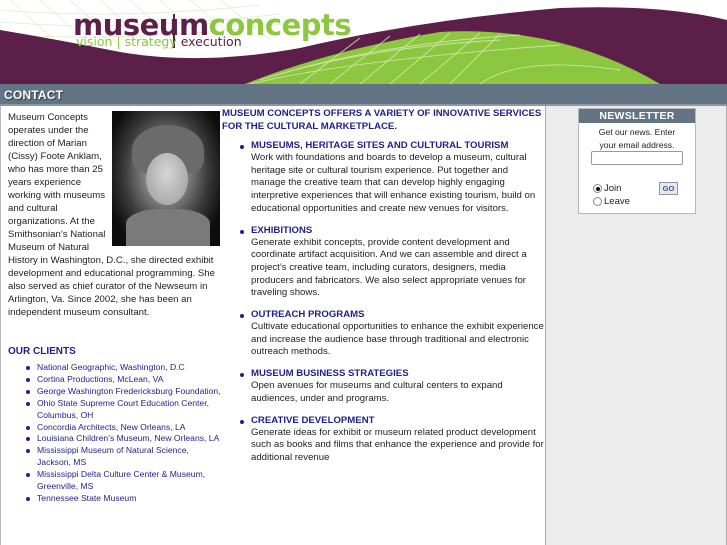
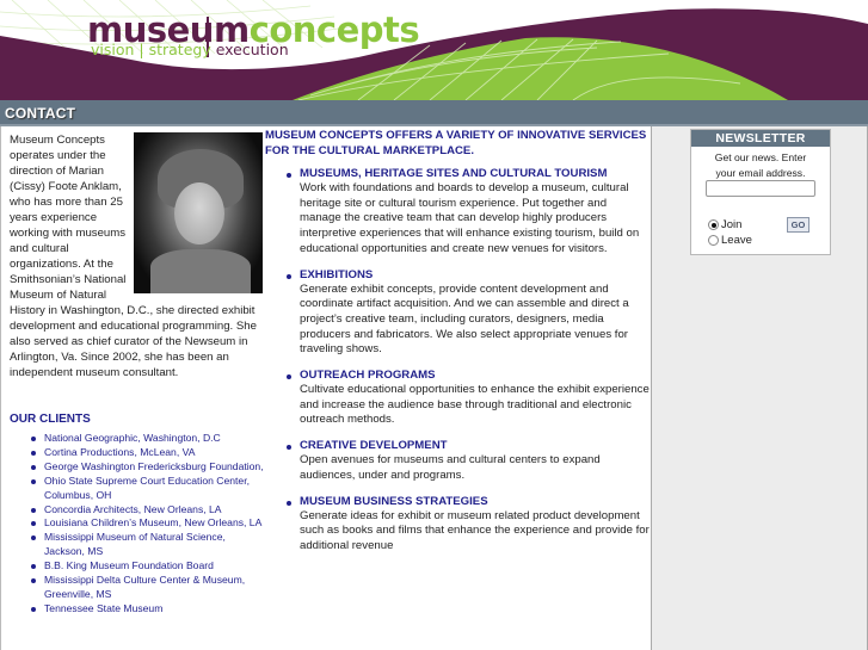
  museumconcepts
  vision | strategy execution
  CONTACT
  Museum Concepts operates under the direction of Marian (Cissy) Foote Anklam, who has more than 25 years experience working with museums and cultural organizations. At the Smithsonian’s National Museum of Natural History in Washington, D.C., she directed exhibit development and educational programming. She also served as chief curator of the Newseum in Arlington, Va. Since 2002, she has been an independent museum consultant.
  OUR CLIENTS
  National Geographic, Washington, D.C
  Cortina Productions, McLean, VA
  George Washington Fredericksburg Foundation,
  Ohio State Supreme Court Education Center, Columbus, OH
  Concordia Architects, New Orleans, LA
  Louisiana Children’s Museum, New Orleans, LA
  Mississippi Museum of Natural Science, Jackson, MS
+ B.B. King Museum Foundation Board
  Mississippi Delta Culture Center & Museum, Greenville, MS
  Tennessee State Museum
  MUSEUM CONCEPTS OFFERS A VARIETY OF INNOVATIVE SERVICES FOR THE CULTURAL MARKETPLACE.
  MUSEUMS, HERITAGE SITES AND CULTURAL TOURISM
- Work with foundations and boards to develop a museum, cultural heritage site or cultural tourism experience. Put together and manage the creative team that can develop highly engaging interpretive experiences that will enhance existing tourism, build on educational opportunities and create new venues for visitors.
+ Work with foundations and boards to develop a museum, cultural heritage site or cultural tourism experience. Put together and manage the creative team that can develop highly producers interpretive experiences that will enhance existing tourism, build on educational opportunities and create new venues for visitors.
  EXHIBITIONS
  Generate exhibit concepts, provide content development and coordinate artifact acquisition. And we can assemble and direct a project’s creative team, including curators, designers, media producers and fabricators. We also select appropriate venues for traveling shows.
  OUTREACH PROGRAMS
  Cultivate educational opportunities to enhance the exhibit experience and increase the audience base through traditional and electronic outreach methods.
- MUSEUM BUSINESS STRATEGIES
+ CREATIVE DEVELOPMENT
  Open avenues for museums and cultural centers to expand audiences, under and programs.
- CREATIVE DEVELOPMENT
+ MUSEUM BUSINESS STRATEGIES
  Generate ideas for exhibit or museum related product development such as books and films that enhance the experience and provide for additional revenue
  NEWSLETTER
  Get our news. Enter
  your email address.
  Join
  Leave
  GO
